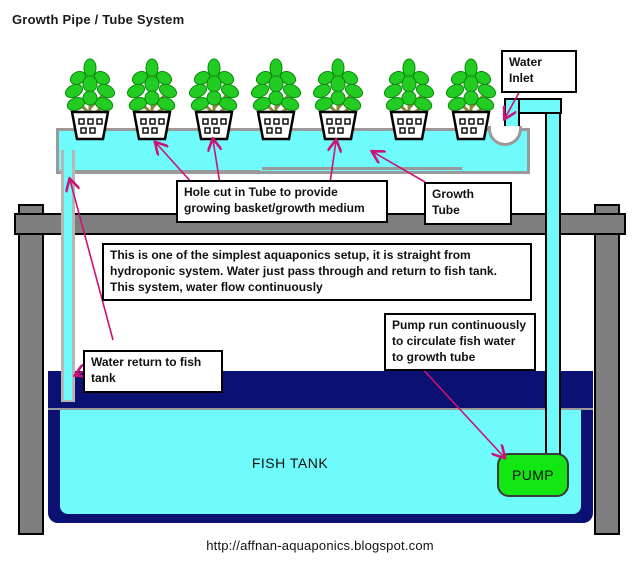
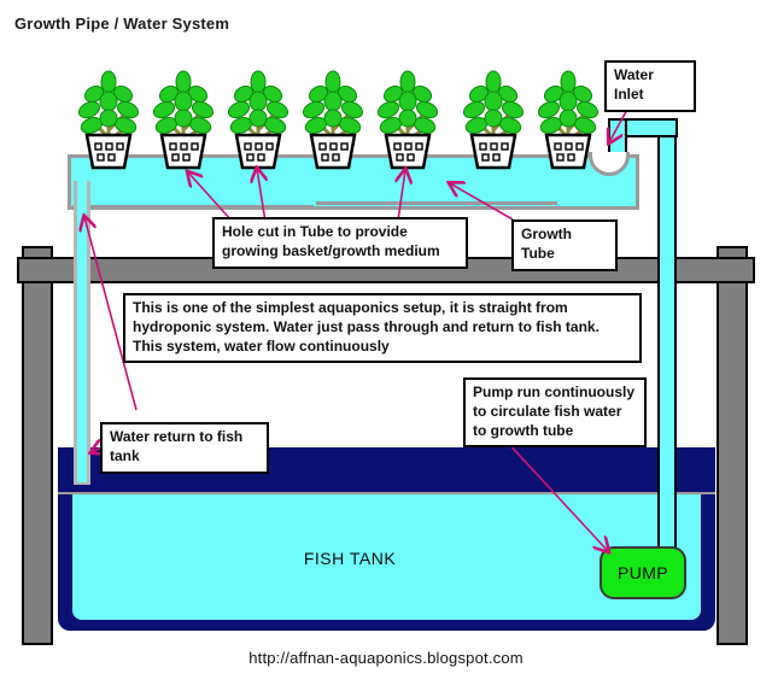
- Growth Pipe / Tube System
+ Growth Pipe / Water System
  FISH TANK
  PUMP
  Water Inlet
  Growth Tube
  Hole cut in Tube to provide
  growing basket/growth medium
  This is one of the simplest aquaponics setup, it is straight from
  hydroponic system. Water just pass through and return to fish tank.
  This system, water flow continuously
  Water return to fish
  tank
  Pump run continuously
  to circulate fish water
  to growth tube
  http://affnan-aquaponics.blogspot.com
